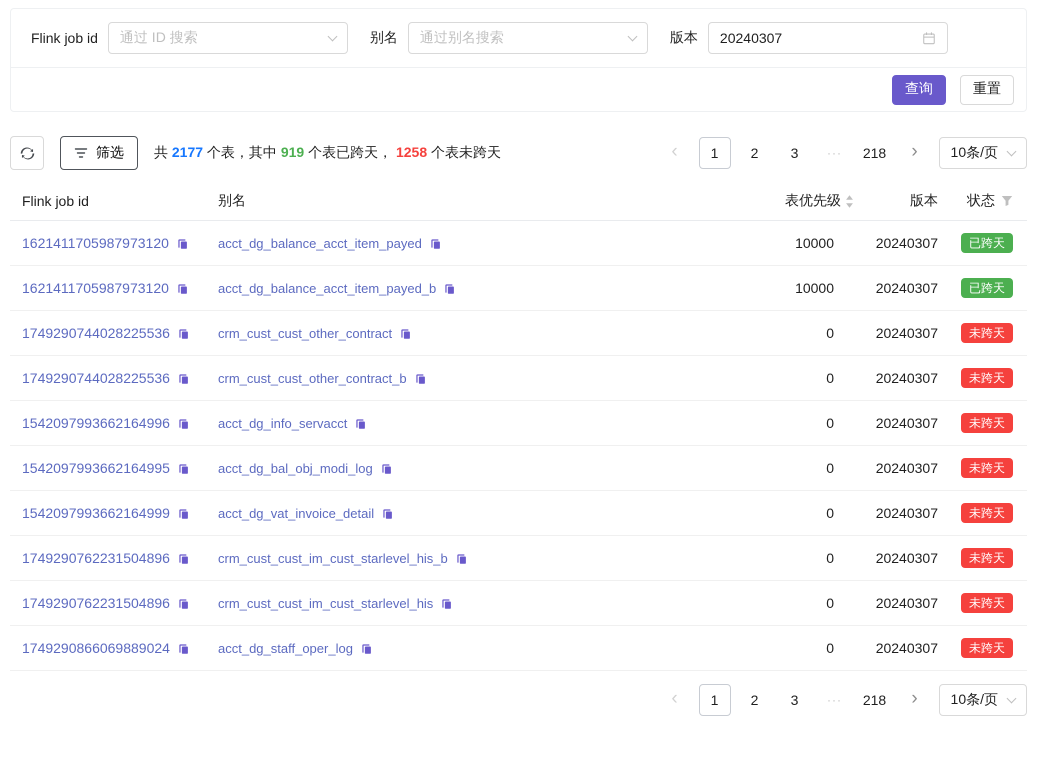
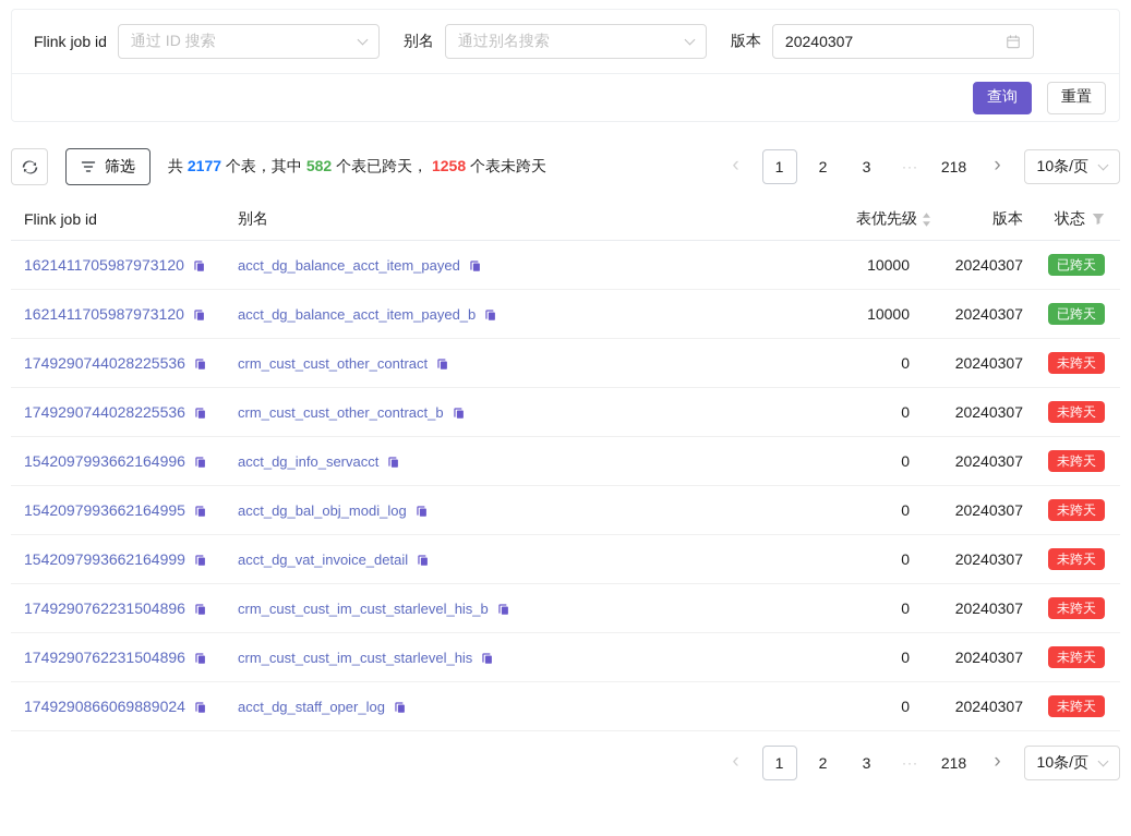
  Flink job id
  通过 ID 搜索
  别名
  通过别名搜索
  版本
  20240307
  查询
  重置
  筛选
- 共 2177 个表，其中 919 个表已跨天， 1258 个表未跨天
+ 共 2177 个表，其中 582 个表已跨天， 1258 个表未跨天
  ‹
  1
  2
  3
  ···
  218
  ›
  10条/页
  Flink job id
  别名
  表优先级
  版本
  状态
  1621411705987973120
  acct_dg_balance_acct_item_payed
  10000
  20240307
  已跨天
  1621411705987973120
  acct_dg_balance_acct_item_payed_b
  10000
  20240307
  已跨天
  1749290744028225536
  crm_cust_cust_other_contract
  0
  20240307
  未跨天
  1749290744028225536
  crm_cust_cust_other_contract_b
  0
  20240307
  未跨天
  1542097993662164996
  acct_dg_info_servacct
  0
  20240307
  未跨天
  1542097993662164995
  acct_dg_bal_obj_modi_log
  0
  20240307
  未跨天
  1542097993662164999
  acct_dg_vat_invoice_detail
  0
  20240307
  未跨天
  1749290762231504896
  crm_cust_cust_im_cust_starlevel_his_b
  0
  20240307
  未跨天
  1749290762231504896
  crm_cust_cust_im_cust_starlevel_his
  0
  20240307
  未跨天
  1749290866069889024
  acct_dg_staff_oper_log
  0
  20240307
  未跨天
  ‹
  1
  2
  3
  ···
  218
  ›
  10条/页
